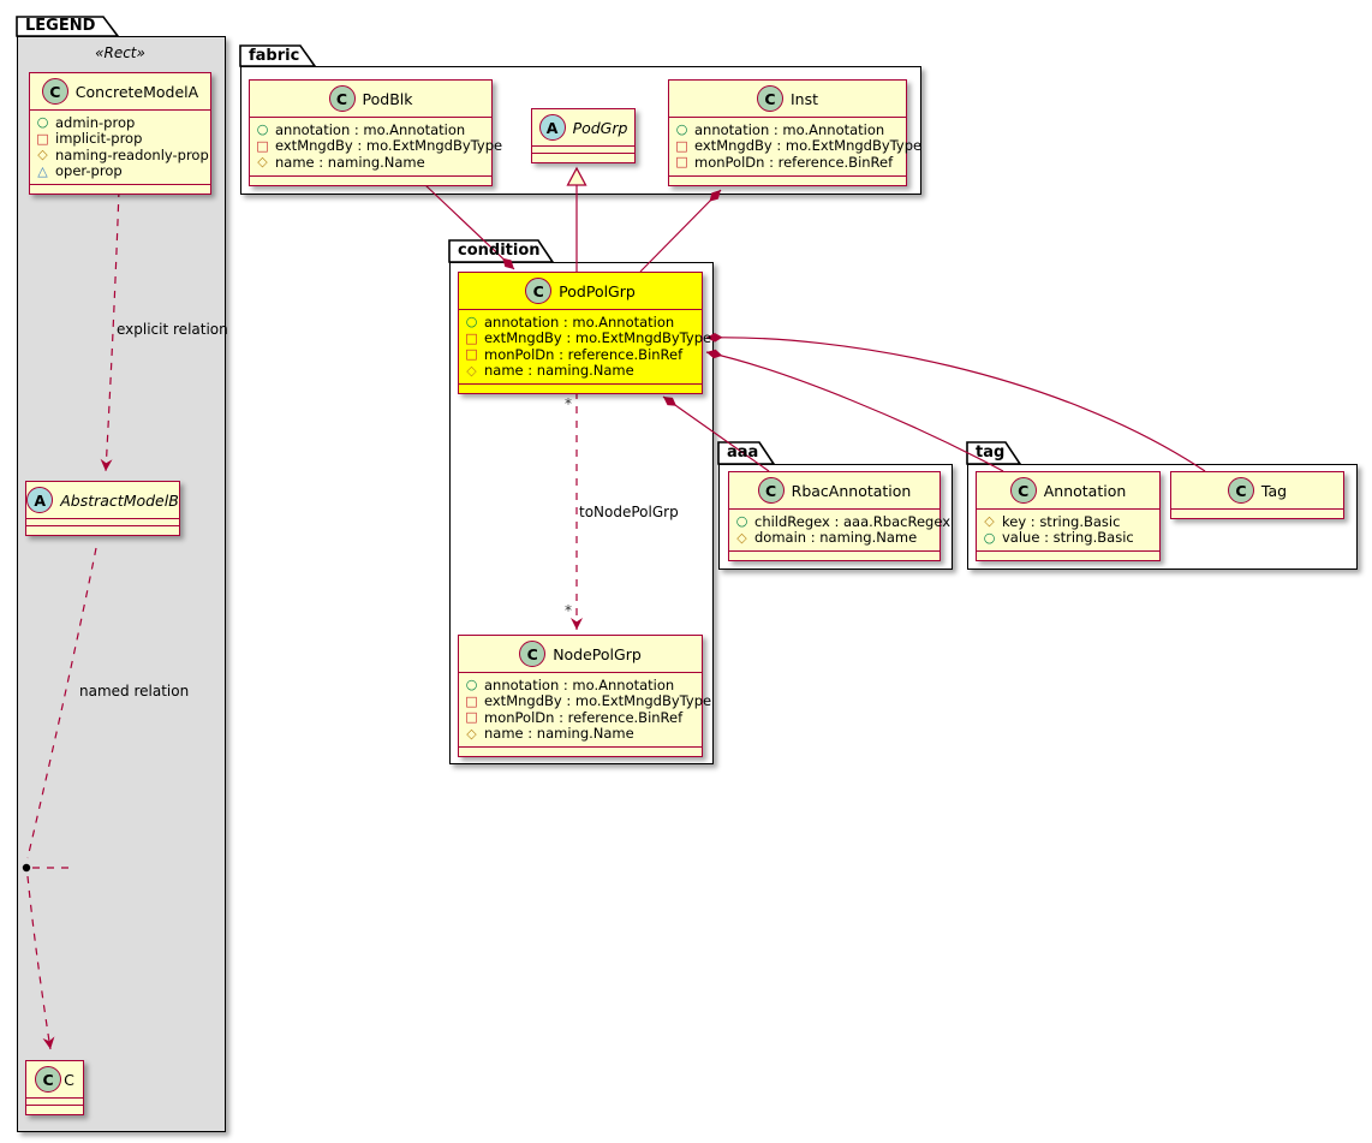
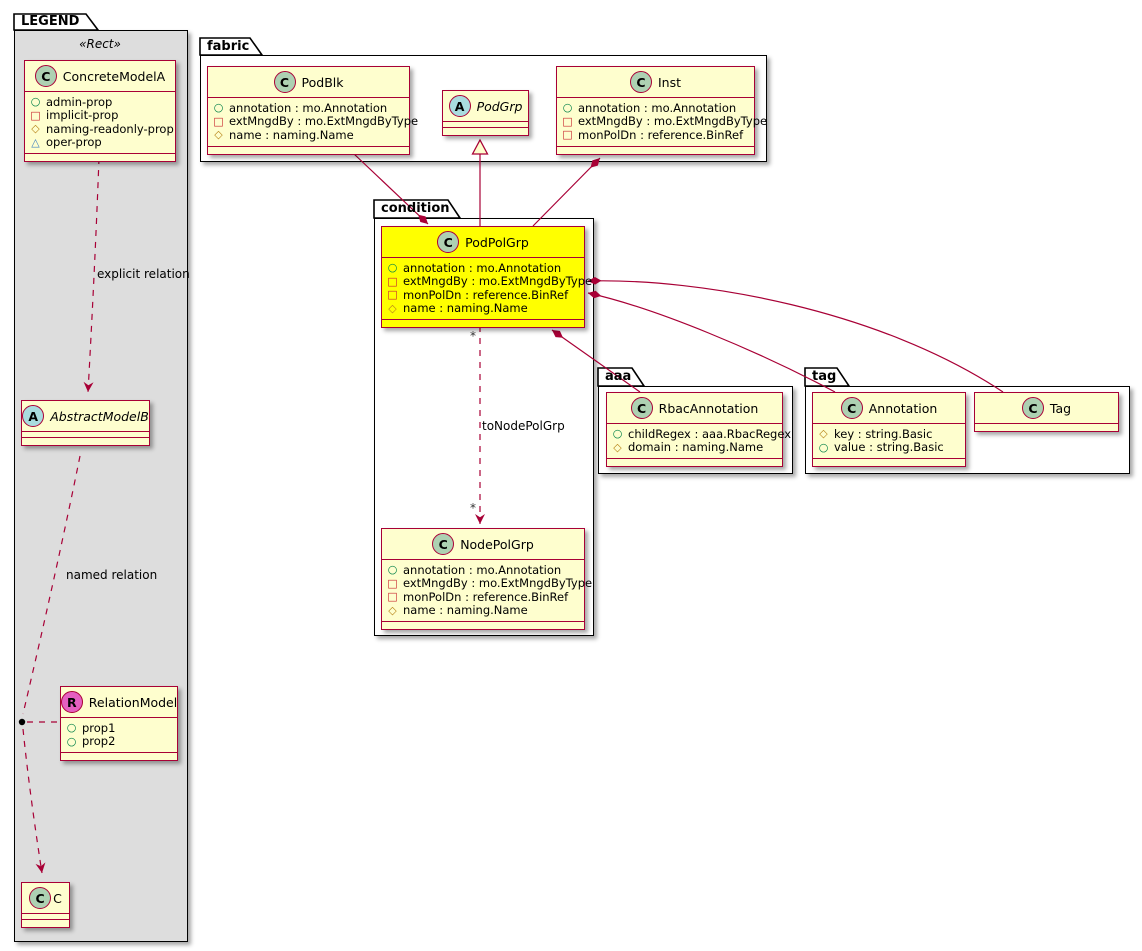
  LEGEND
  fabric
  condition
  aaa
  tag
  «Rect»
  explicit relation
  named relation
  toNodePolGrp
  *
  *
  C
  ConcreteModelA
  admin-prop
  implicit-prop
  naming-readonly-prop
  oper-prop
  C
  PodBlk
  annotation : mo.Annotation
  extMngdBy : mo.ExtMngdByType
  name : naming.Name
  A
  PodGrp
  C
  Inst
  annotation : mo.Annotation
  extMngdBy : mo.ExtMngdByType
  monPolDn : reference.BinRef
  C
  PodPolGrp
  annotation : mo.Annotation
  extMngdBy : mo.ExtMngdByType
  monPolDn : reference.BinRef
  name : naming.Name
  C
  NodePolGrp
  annotation : mo.Annotation
  extMngdBy : mo.ExtMngdByType
  monPolDn : reference.BinRef
  name : naming.Name
  C
  RbacAnnotation
  childRegex : aaa.RbacRegex
  domain : naming.Name
  C
  Annotation
  key : string.Basic
  value : string.Basic
  C
  Tag
  A
  AbstractModelB
+ R
+ RelationModel
+ prop1
+ prop2
  C
  C
